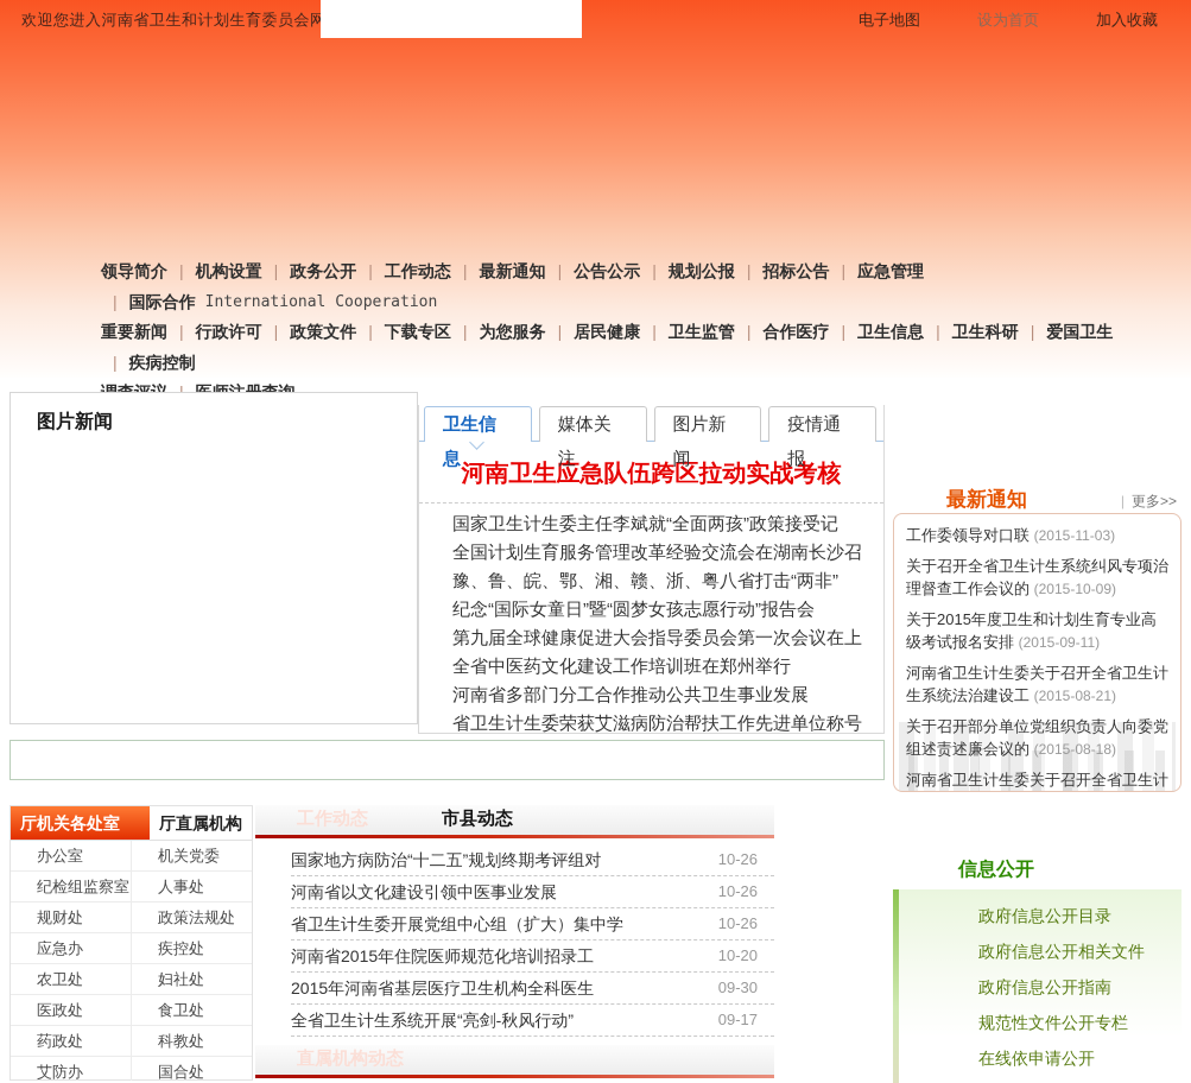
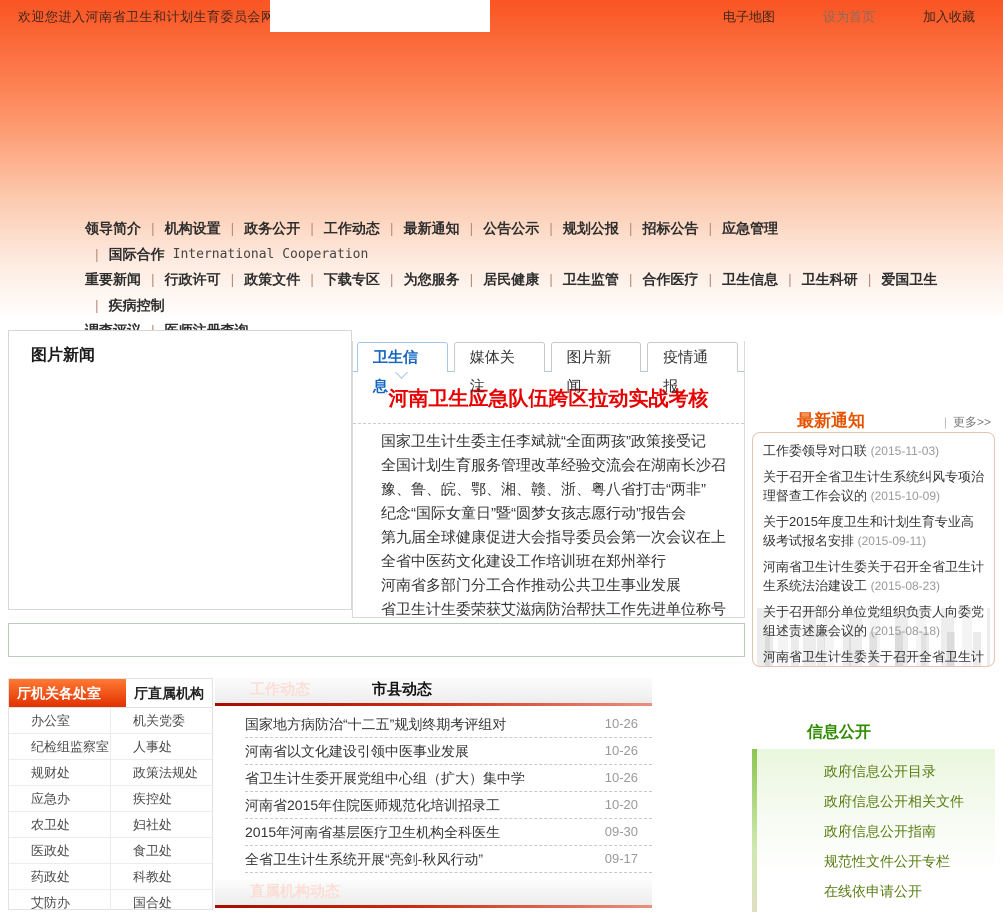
  欢迎您进入河南省卫生和计划生育委员会网
  电子地图
  设为首页
  加入收藏
  领导简介
  机构设置
  政务公开
  工作动态
  最新通知
  公告公示
  规划公报
  招标公告
  应急管理
  国际合作
  International Cooperation
  重要新闻
  行政许可
  政策文件
  下载专区
  为您服务
  居民健康
  卫生监管
  合作医疗
  卫生信息
  卫生科研
  爱国卫生
  疾病控制
  图片新闻
  卫生信息
  媒体关注
  图片新闻
  疫情通报
  河南卫生急队伍跨拉动实战考核
  国家卫生计生委主任李斌就“全面两孩”政策接受记
  全国计划生育服务管理改革经验交流会在湖南长沙召
  豫、鲁、皖、鄂、湘、赣、浙、粤八省打击“两非”
  纪念“国际女童日”暨“圆梦女孩志愿行动”报告会
  第九届全球健康促进大会指导委员会第一次会议在上
  全省中医药文化建设工作培训班在郑州举行
  河南省多部门分工合作推动公共卫生事业发展
  省卫生计生委荣获艾滋病防治帮扶工作先进单位称号
  厅机关各处室
  厅直属机构
  办公室
  机关党委
  纪检组监察室
  人事处
  规财处
  政策法规处
  应急办
  疾控处
  农卫处
  妇社处
  医政处
  食卫处
  药政处
  科教处
  艾防办
  国合处
  工作动态
  市县动态
  10-26
  国家地方病防治“十二五”规划终期考评组对
  10-26
  河南省以文化建设引领中医事业发展
  10-26
  省卫生计生委开展党组中心组（扩大）集中学
  10-20
  河南省2015年住院医师规范化培训招录工
  09-30
  2015年河南省基层医疗卫生机构全科医生
  09-17
  全省卫生计生系统开展“亮剑-秋风行动”
  直属机构动态
  最新通知
  更多>>
  工作委领导对口联 (2015-11-03)
  关于召开全省卫生计生系统纠风专项治理督查工作会议的 (2015-10-09)
  关于2015年度卫生和计划生育专业高级考试报名安排 (2015-09-11)
- 河南省卫生计生委关于召开全省卫生计生系统法治建设工 (2015-08-21)
+ 河南省卫生计生委关于召开全省卫生计生系统法治建设工 (2015-08-23)
  关于召开部分单位党组织负责人向委党组述责述廉会议的 (2015-08-18)
  信息公开
  政府信息公开目录
  政府信息公开相关文件
  政府信息公开指南
  规范性文件公开专栏
  在线依申请公开
